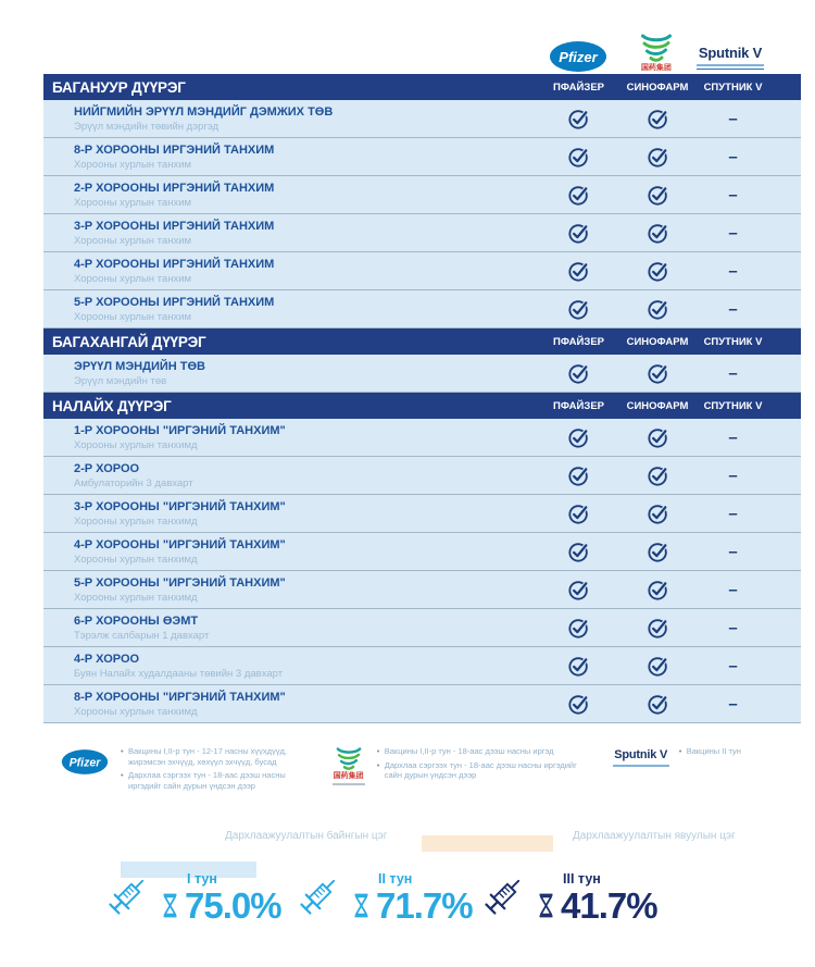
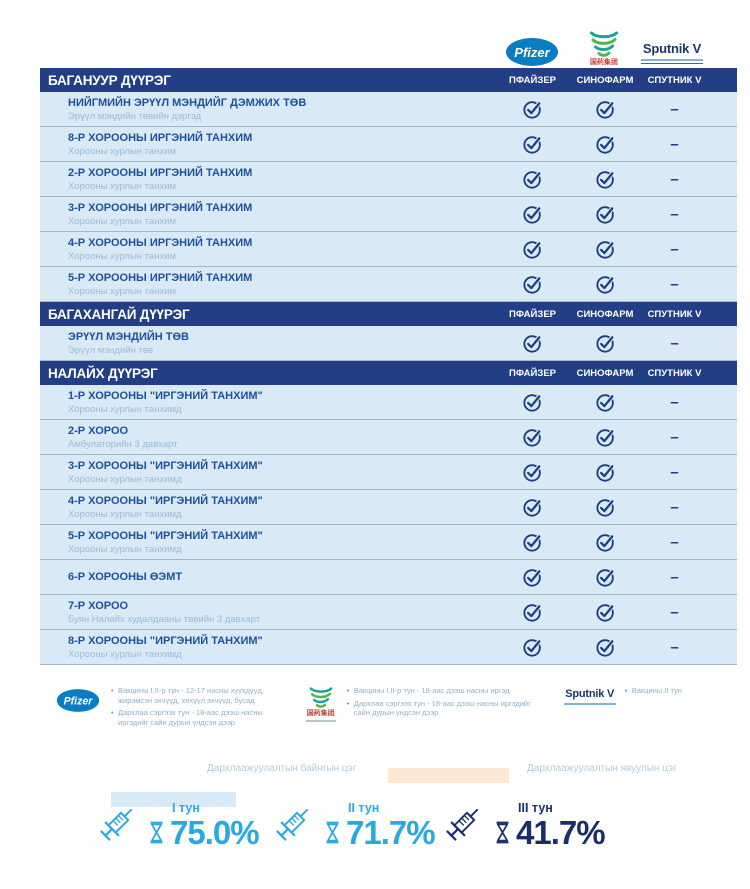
  Pfizer
  Sputnik V
  БАГАНУУР ДҮҮРЭГ
  ПФАЙЗЕР
  СИНОФАРМ
  СПУТНИК V
  НИЙГМИЙН ЭРҮҮЛ МЭНДИЙГ ДЭМЖИХ ТӨВ
  Эрүүл мэндийн төвийн дэргэд
  –
  8-Р ХОРООНЫ ИРГЭНИЙ ТАНХИМ
  Хорооны хурлын танхим
  –
  2-Р ХОРООНЫ ИРГЭНИЙ ТАНХИМ
  Хорооны хурлын танхим
  –
  3-Р ХОРООНЫ ИРГЭНИЙ ТАНХИМ
  Хорооны хурлын танхим
  –
  4-Р ХОРООНЫ ИРГЭНИЙ ТАНХИМ
  Хорооны хурлын танхим
  –
  5-Р ХОРООНЫ ИРГЭНИЙ ТАНХИМ
  Хорооны хурлын танхим
  –
  БАГАХАНГАЙ ДҮҮРЭГ
  ПФАЙЗЕР
  СИНОФАРМ
  СПУТНИК V
  ЭРҮҮЛ МЭНДИЙН ТӨВ
  Эрүүл мэндийн төв
  –
  НАЛАЙХ ДҮҮРЭГ
  ПФАЙЗЕР
  СИНОФАРМ
  СПУТНИК V
  1-Р ХОРООНЫ "ИРГЭНИЙ ТАНХИМ"
  Хорооны хурлын танхимд
  –
  2-Р ХОРОО
  Амбулаторийн 3 давхарт
  –
  3-Р ХОРООНЫ "ИРГЭНИЙ ТАНХИМ"
  Хорооны хурлын танхимд
  –
  4-Р ХОРООНЫ "ИРГЭНИЙ ТАНХИМ"
  Хорооны хурлын танхимд
  –
  5-Р ХОРООНЫ "ИРГЭНИЙ ТАНХИМ"
  Хорооны хурлын танхимд
  –
  6-Р ХОРООНЫ ӨЭМТ
- Тэрэлж салбарын 1 давхарт
  –
- 4-Р ХОРОО
+ 7-Р ХОРОО
  Буян Налайх худалдааны төвийн 3 давхарт
  –
  8-Р ХОРООНЫ "ИРГЭНИЙ ТАНХИМ"
  Хорооны хурлын танхимд
  –
  Pfizer
  Вакцины I,II-р тун - 12-17 насны хүүхдүүд, жирэмсэн эхчүүд, хөхүүл эхчүүд, бусад
  Дархлаа сэргээх тун - 18-аас дээш насны иргэдийг сайн дурын үндсэн дээр
  Вакцины I,II-р тун - 18-аас дээш насны иргэд
  Дархлаа сэргээх тун - 18-аас дээш насны иргэдийг сайн дурын үндсэн дээр
  Sputnik V
  Вакцины II тун
  Дархлаажуулалтын байнгын цэг
  Дархлаажуулалтын явуулын цэг
  I тун
  75.0%
  II тун
  71.7%
  III тун
  41.7%
